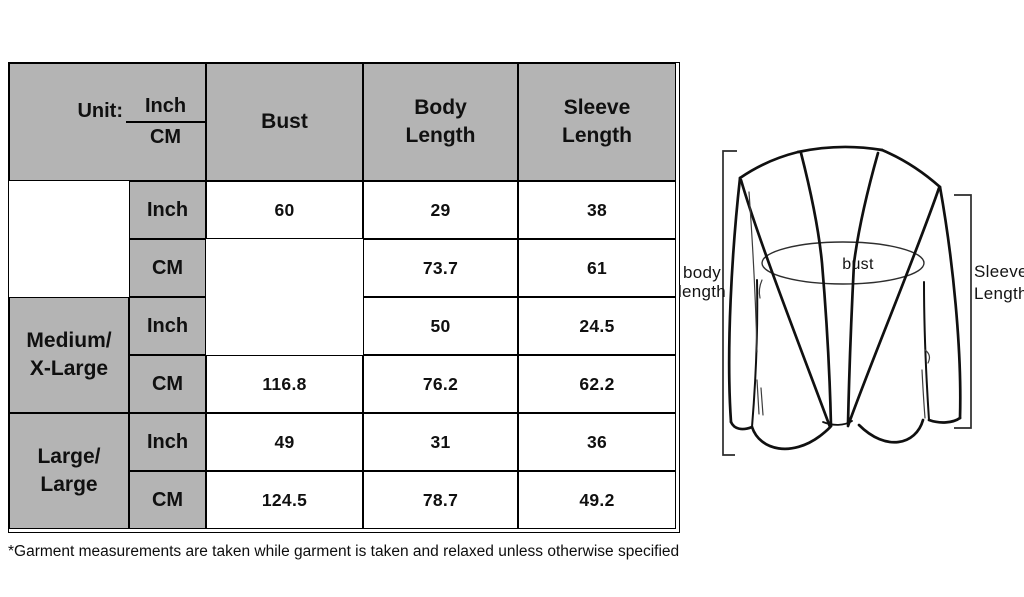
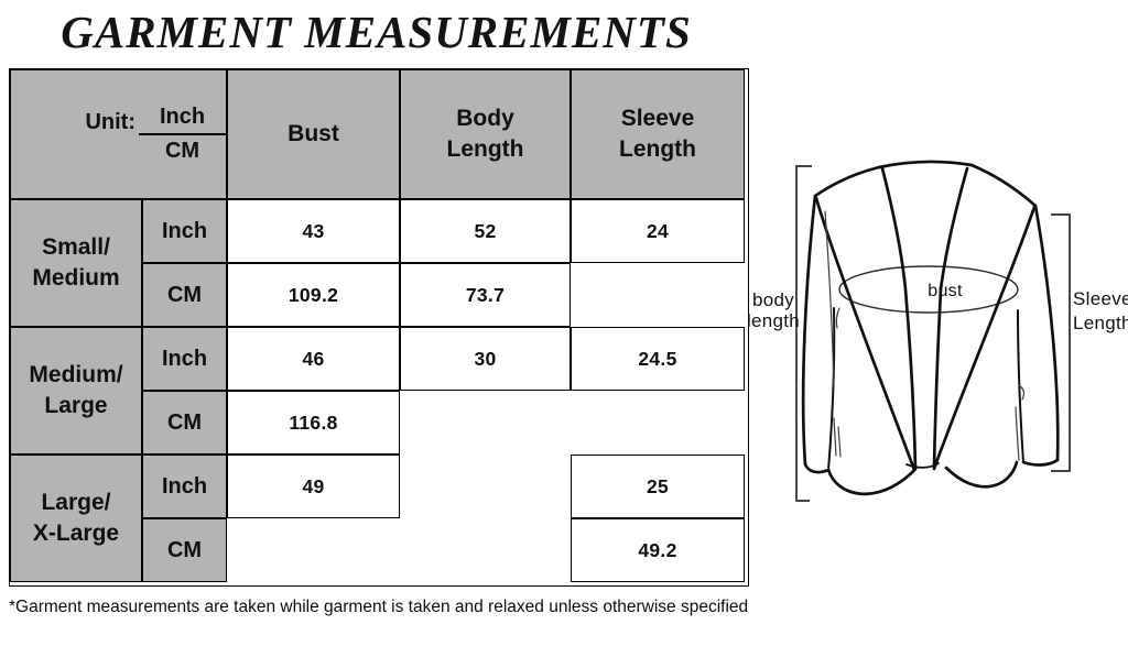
+ GARMENT MEASUREMENTS
  Unit:
  Inch
  CM
  Bust
  Body Length
  Sleeve Length
+ Small/
+ Medium
  Inch
- 60
+ 43
- 29
+ 52
- 38
+ 24
  CM
+ 109.2
  73.7
- 61
  Medium/
- X-Large
+ Large
  Inch
+ 46
- 50
+ 30
  24.5
  CM
  116.8
- 76.2
- 62.2
  Large/
- Large
+ X-Large
  Inch
  49
- 31
- 36
+ 25
  CM
- 124.5
- 78.7
  49.2
  *Garment measurements are taken while garment is taken and relaxed unless otherwise specified
  body
  length
  bust
  Sleeve
  Length
